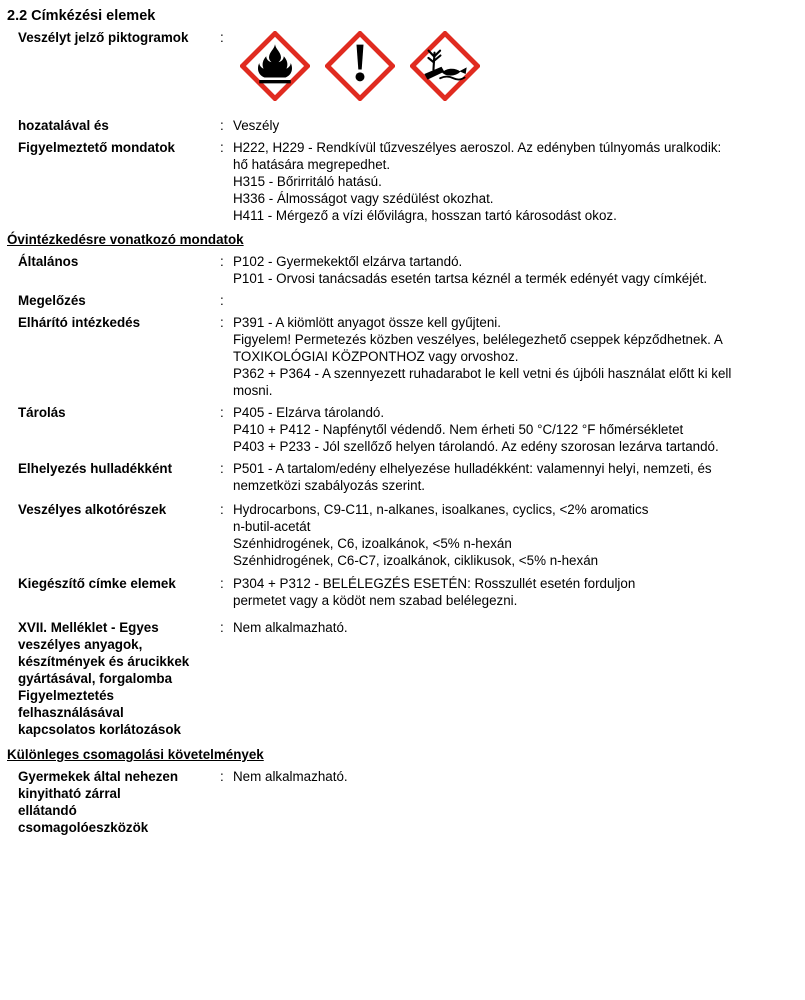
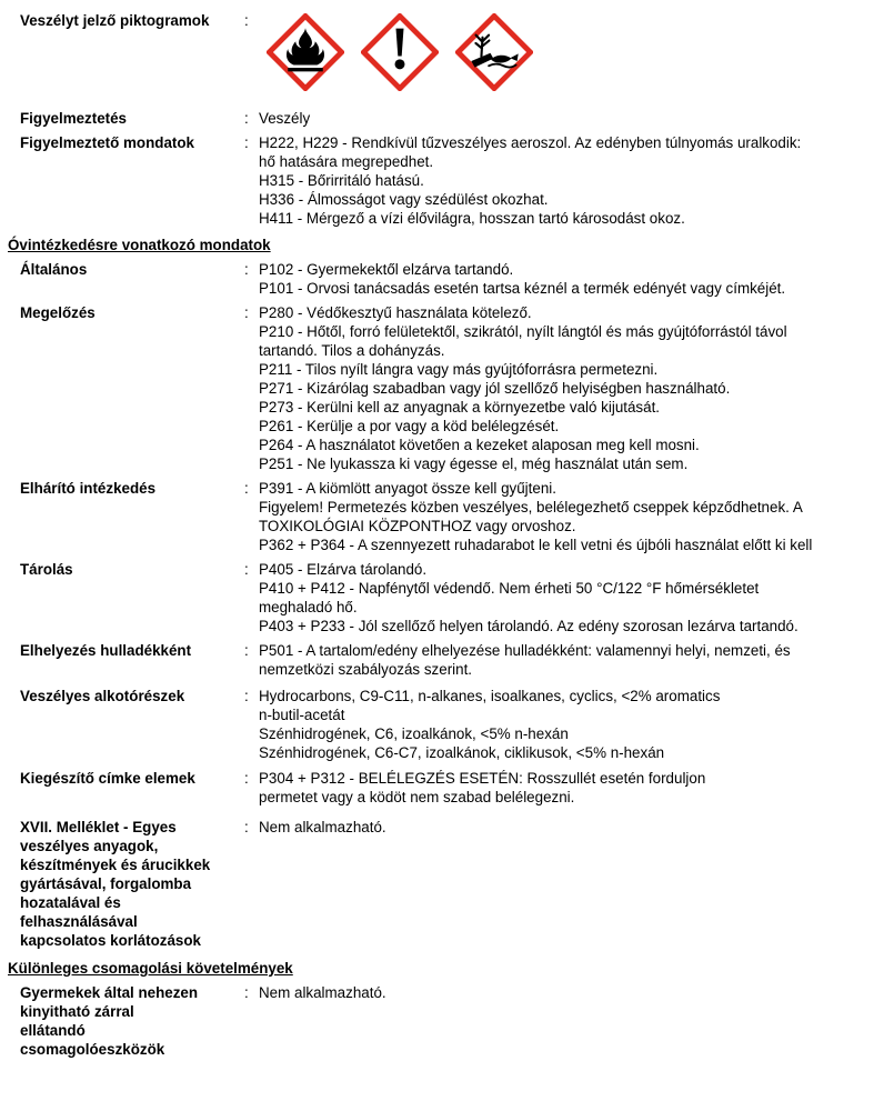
- 2.2 Címkézési elemek
  Veszélyt jelző piktogramok
  :
- hozatalával és
+ Figyelmeztetés
  :
  Veszély
  Figyelmeztető mondatok
  :
  H222, H229 - Rendkívül tűzveszélyes aeroszol. Az edényben túlnyomás uralkodik:
  hő hatására megrepedhet.
  H315 - Bőrirritáló hatású.
  H336 - Álmosságot vagy szédülést okozhat.
  H411 - Mérgező a vízi élővilágra, hosszan tartó károsodást okoz.
  Óvintézkedésre vonatkozó mondatok
  Általános
  :
  P102 - Gyermekektől elzárva tartandó.
  P101 - Orvosi tanácsadás esetén tartsa kéznél a termék edényét vagy címkéjét.
  Megelőzés
  :
+ P280 - Védőkesztyű használata kötelező.
+ P210 - Hőtől, forró felületektől, szikrától, nyílt lángtól és más gyújtóforrástól távol
+ tartandó. Tilos a dohányzás.
+ P211 - Tilos nyílt lángra vagy más gyújtóforrásra permetezni.
+ P271 - Kizárólag szabadban vagy jól szellőző helyiségben használható.
+ P273 - Kerülni kell az anyagnak a környezetbe való kijutását.
+ P261 - Kerülje a por vagy a köd belélegzését.
+ P264 - A használatot követően a kezeket alaposan meg kell mosni.
+ P251 - Ne lyukassza ki vagy égesse el, még használat után sem.
  Elhárító intézkedés
  :
  P391 - A kiömlött anyagot össze kell gyűjteni.
  Figyelem! Permetezés közben veszélyes, belélegezhető cseppek képződhetnek. A
  TOXIKOLÓGIAI KÖZPONTHOZ vagy orvoshoz.
  P362 + P364 - A szennyezett ruhadarabot le kell vetni és újbóli használat előtt ki kell
- mosni.
  Tárolás
  :
  P405 - Elzárva tárolandó.
  P410 + P412 - Napfénytől védendő. Nem érheti 50 °C/122 °F hőmérsékletet
+ meghaladó hő.
  P403 + P233 - Jól szellőző helyen tárolandó. Az edény szorosan lezárva tartandó.
  Elhelyezés hulladékként
  :
  P501 - A tartalom/edény elhelyezése hulladékként: valamennyi helyi, nemzeti, és
  nemzetközi szabályozás szerint.
  Veszélyes alkotórészek
  :
  Hydrocarbons, C9-C11, n-alkanes, isoalkanes, cyclics, <2% aromatics
  n-butil-acetát
  Szénhidrogének, C6, izoalkánok, <5% n-hexán
  Szénhidrogének, C6-C7, izoalkánok, ciklikusok, <5% n-hexán
  Kiegészítő címke elemek
  :
  P304 + P312 - BELÉLEGZÉS ESETÉN: Rosszullét esetén forduljon
  permetet vagy a ködöt nem szabad belélegezni.
  XVII. Melléklet - Egyes
  veszélyes anyagok,
  készítmények és árucikkek
  gyártásával, forgalomba
- Figyelmeztetés
+ hozatalával és
  felhasználásával
  kapcsolatos korlátozások
  :
  Nem alkalmazható.
  Különleges csomagolási követelmények
  Gyermekek által nehezen
  kinyitható zárral
  ellátandó
  csomagolóeszközök
  :
  Nem alkalmazható.
